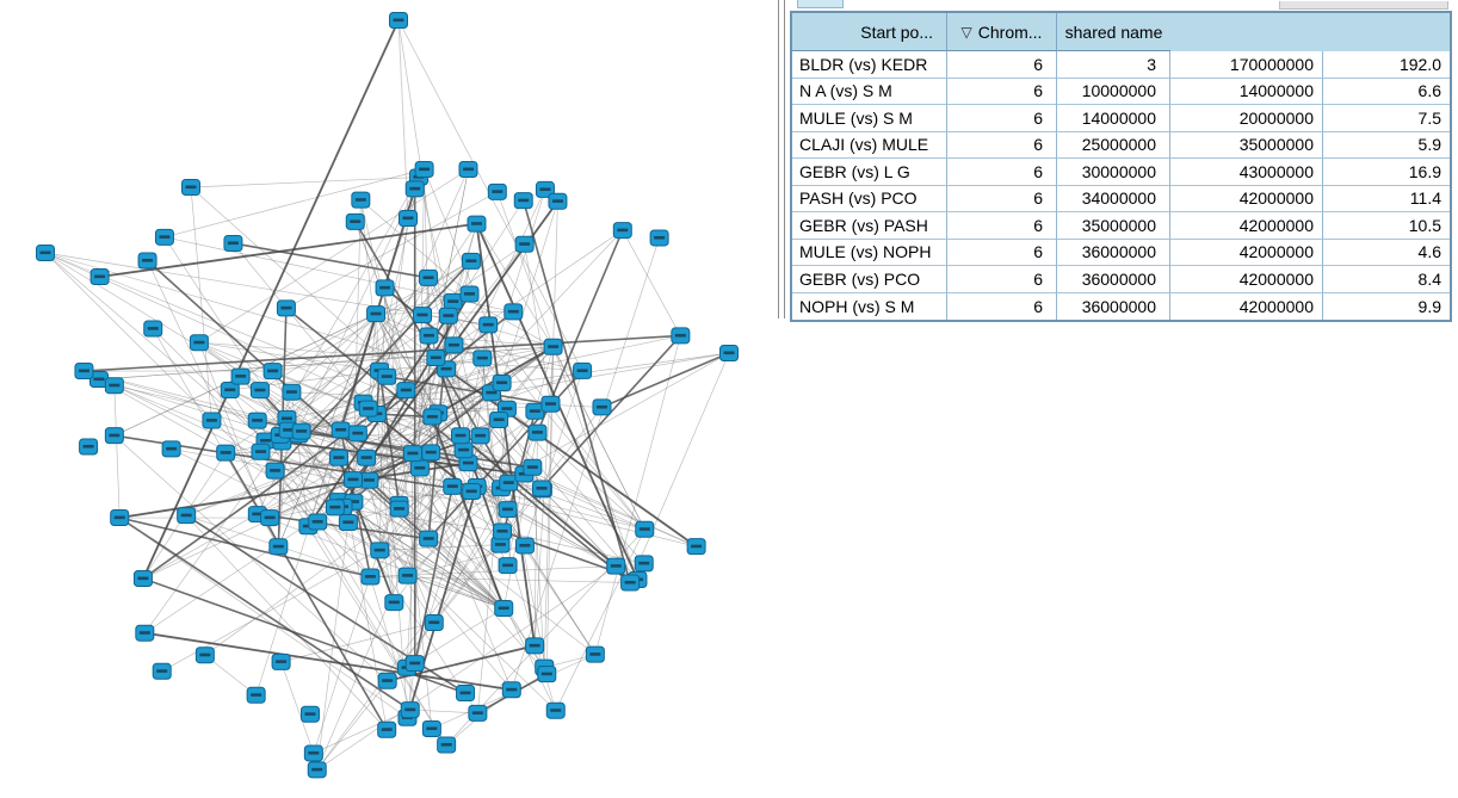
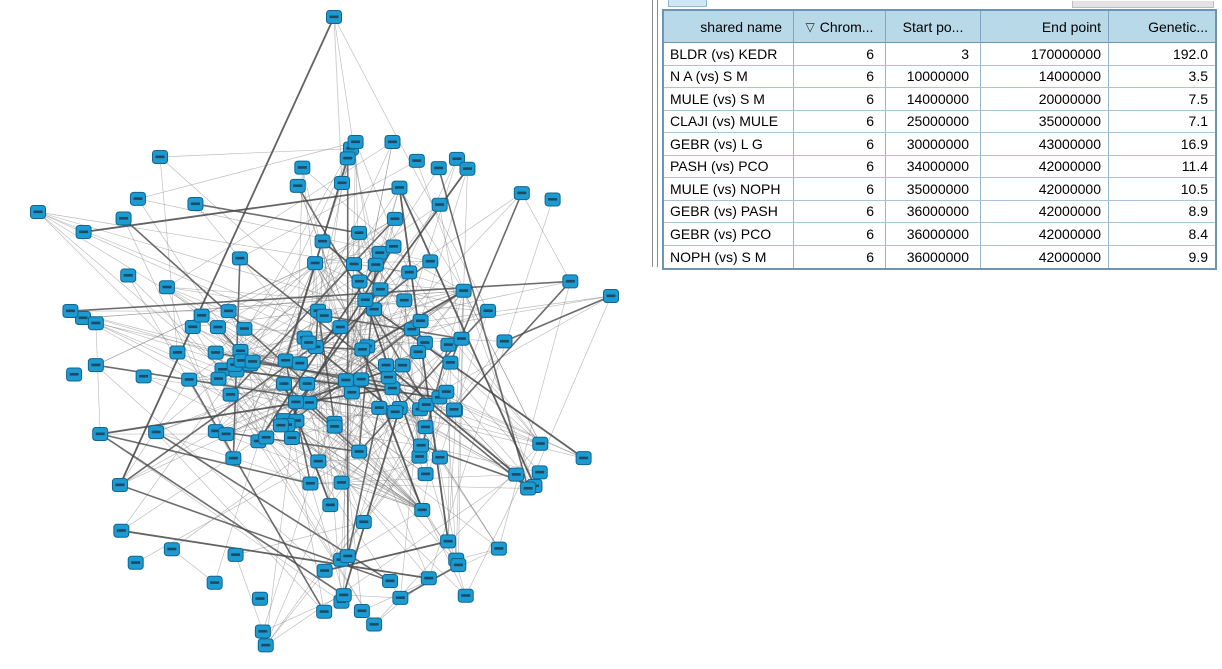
- Start po...
+ shared name
  ▽
  Chrom...
- shared name
+ Start po...
+ End point
+ Genetic...
  BLDR (vs) KEDR
  6
  3
  170000000
  192.0
  N A (vs) S M
  6
  10000000
  14000000
- 6.6
+ 3.5
  MULE (vs) S M
  6
  14000000
  20000000
  7.5
  CLAJI (vs) MULE
  6
  25000000
  35000000
- 5.9
+ 7.1
  GEBR (vs) L G
  6
  30000000
  43000000
  16.9
  PASH (vs) PCO
  6
  34000000
  42000000
  11.4
- GEBR (vs) PASH
+ MULE (vs) NOPH
  6
  35000000
  42000000
  10.5
- MULE (vs) NOPH
+ GEBR (vs) PASH
  6
  36000000
  42000000
- 4.6
+ 8.9
  GEBR (vs) PCO
  6
  36000000
  42000000
  8.4
  NOPH (vs) S M
  6
  36000000
  42000000
  9.9
